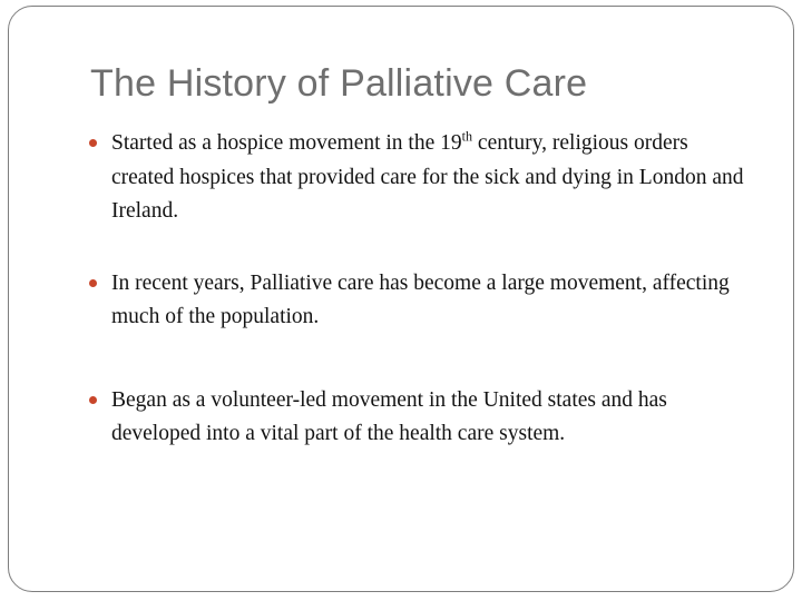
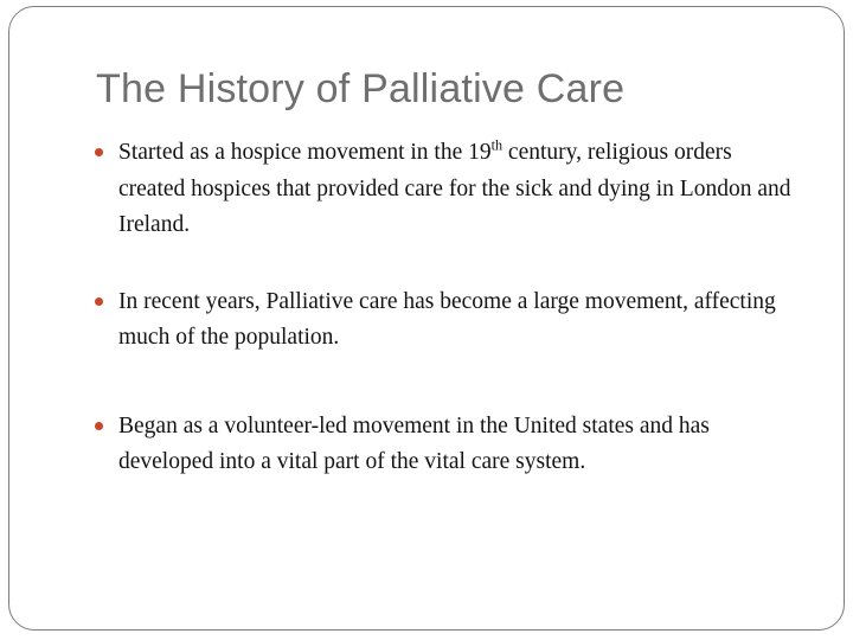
  The History of Palliative Care
  Started as a hospice movement in the 19th century, religious orders created hospices that provided care for the sick and dying in London and Ireland.
  In recent years, Palliative care has become a large movement, affecting much of the population.
- Began as a volunteer-led movement in the United states and has developed into a vital part of the health care system.
+ Began as a volunteer-led movement in the United states and has developed into a vital part of the vital care system.
